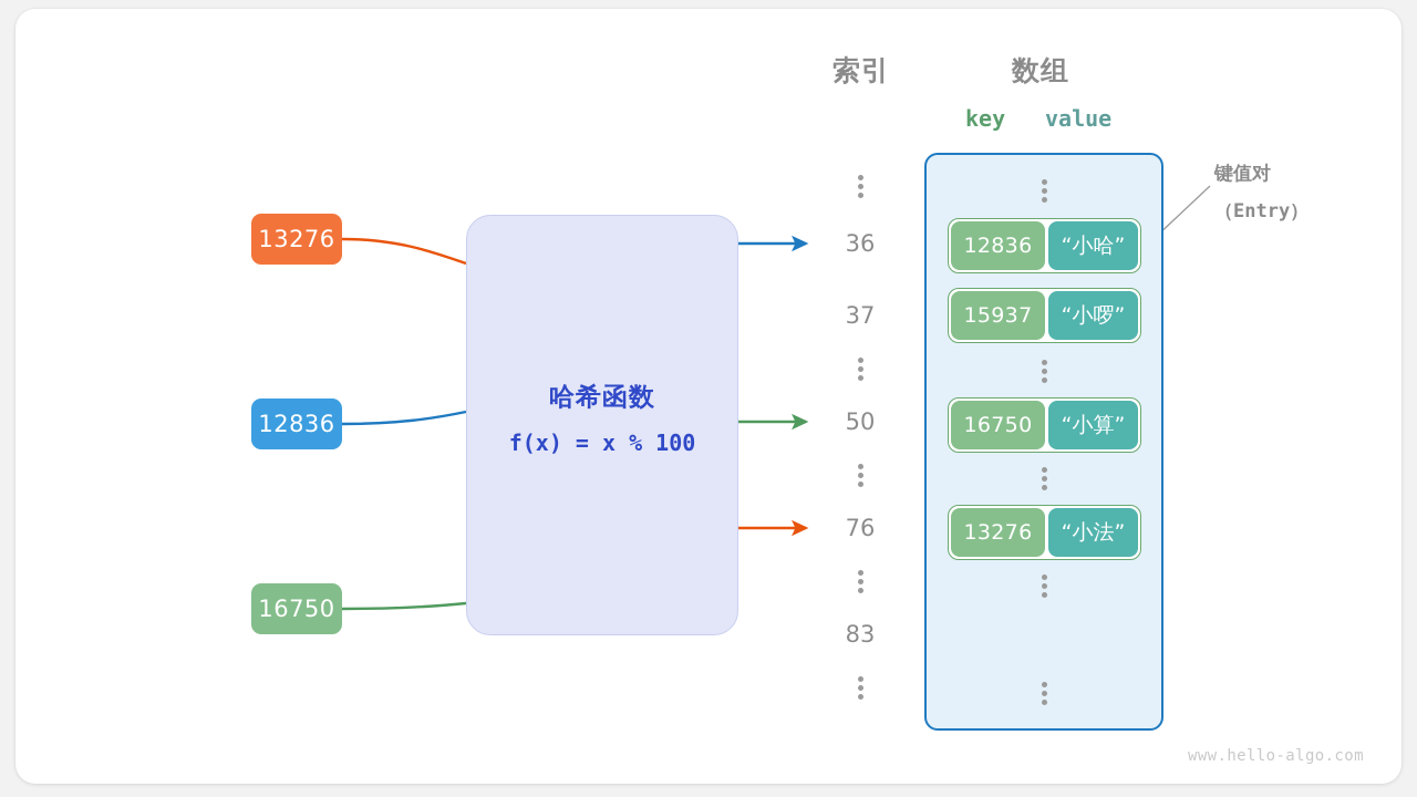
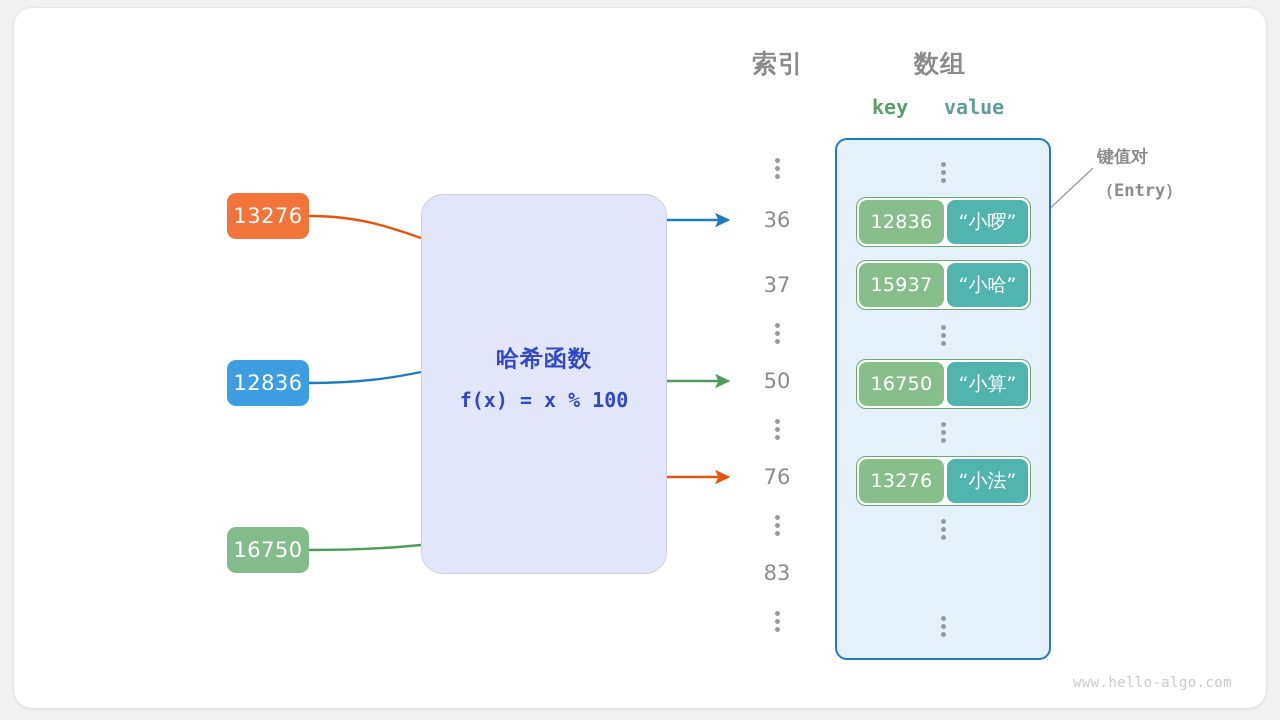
  索引
  数组
  key
  value
  13276
  12836
  16750
  哈希函数
  f(x) = x % 100
  36
  37
  50
  76
  83
  12836
- “小哈”
+ “小啰”
  15937
- “小啰”
+ “小哈”
  16750
  “小算”
  13276
  “小法”
  键值对
  （Entry）
  www.hello-algo.com
